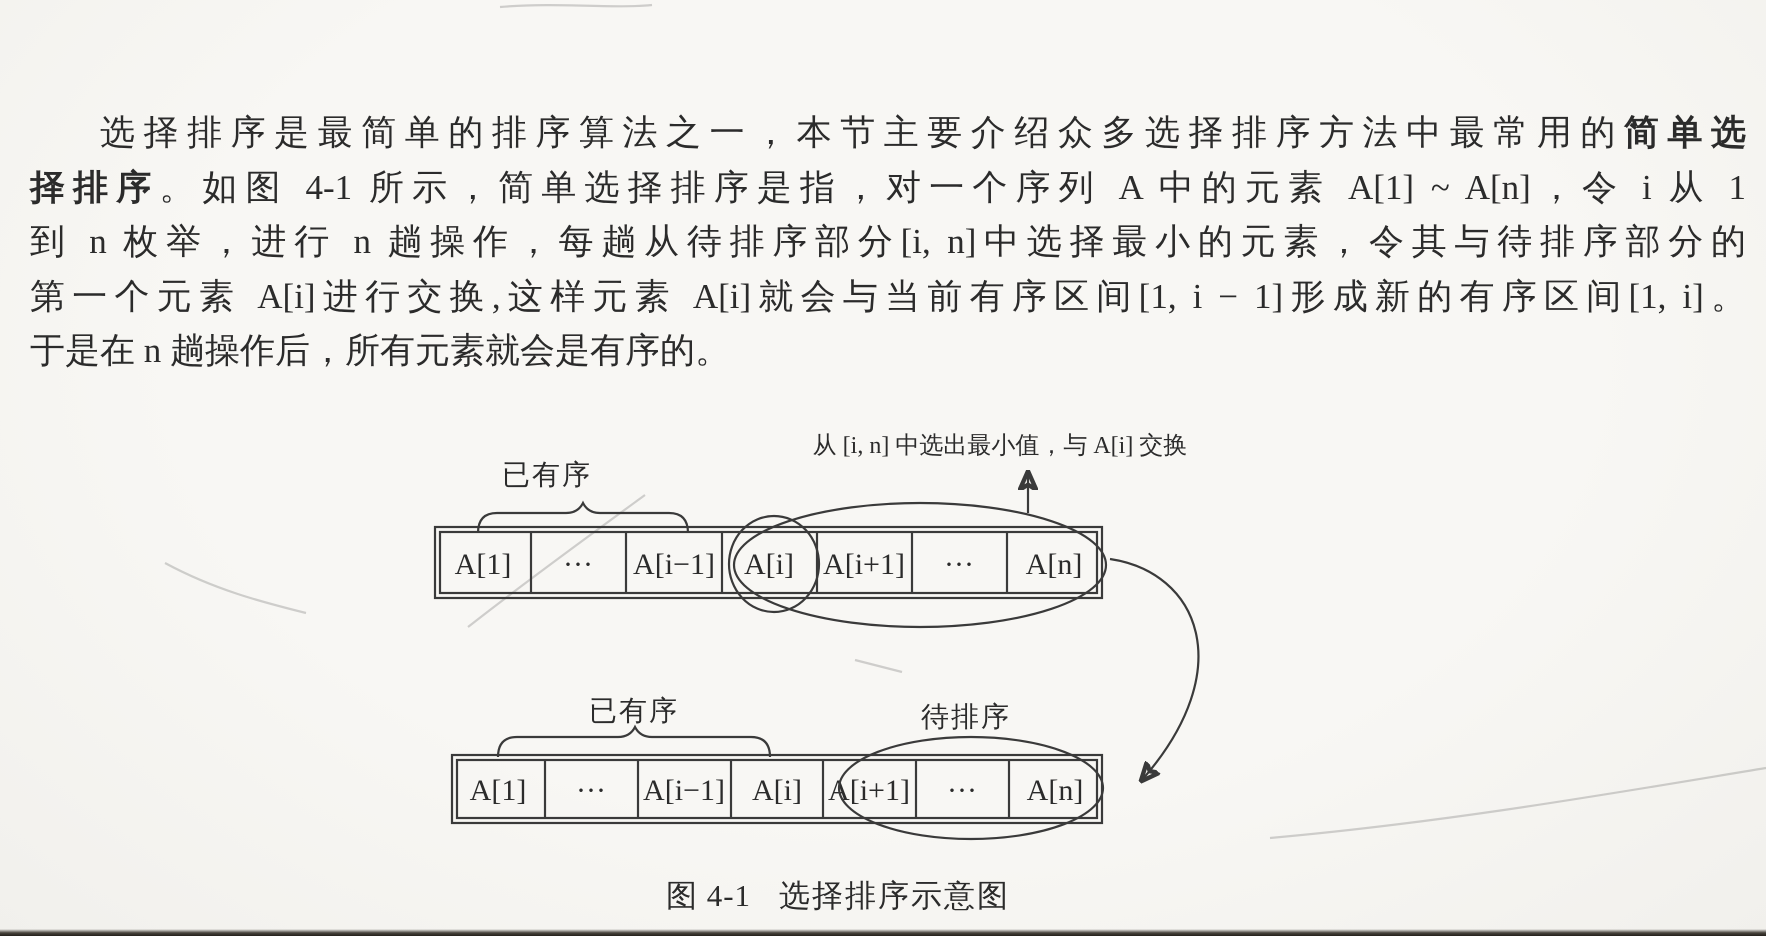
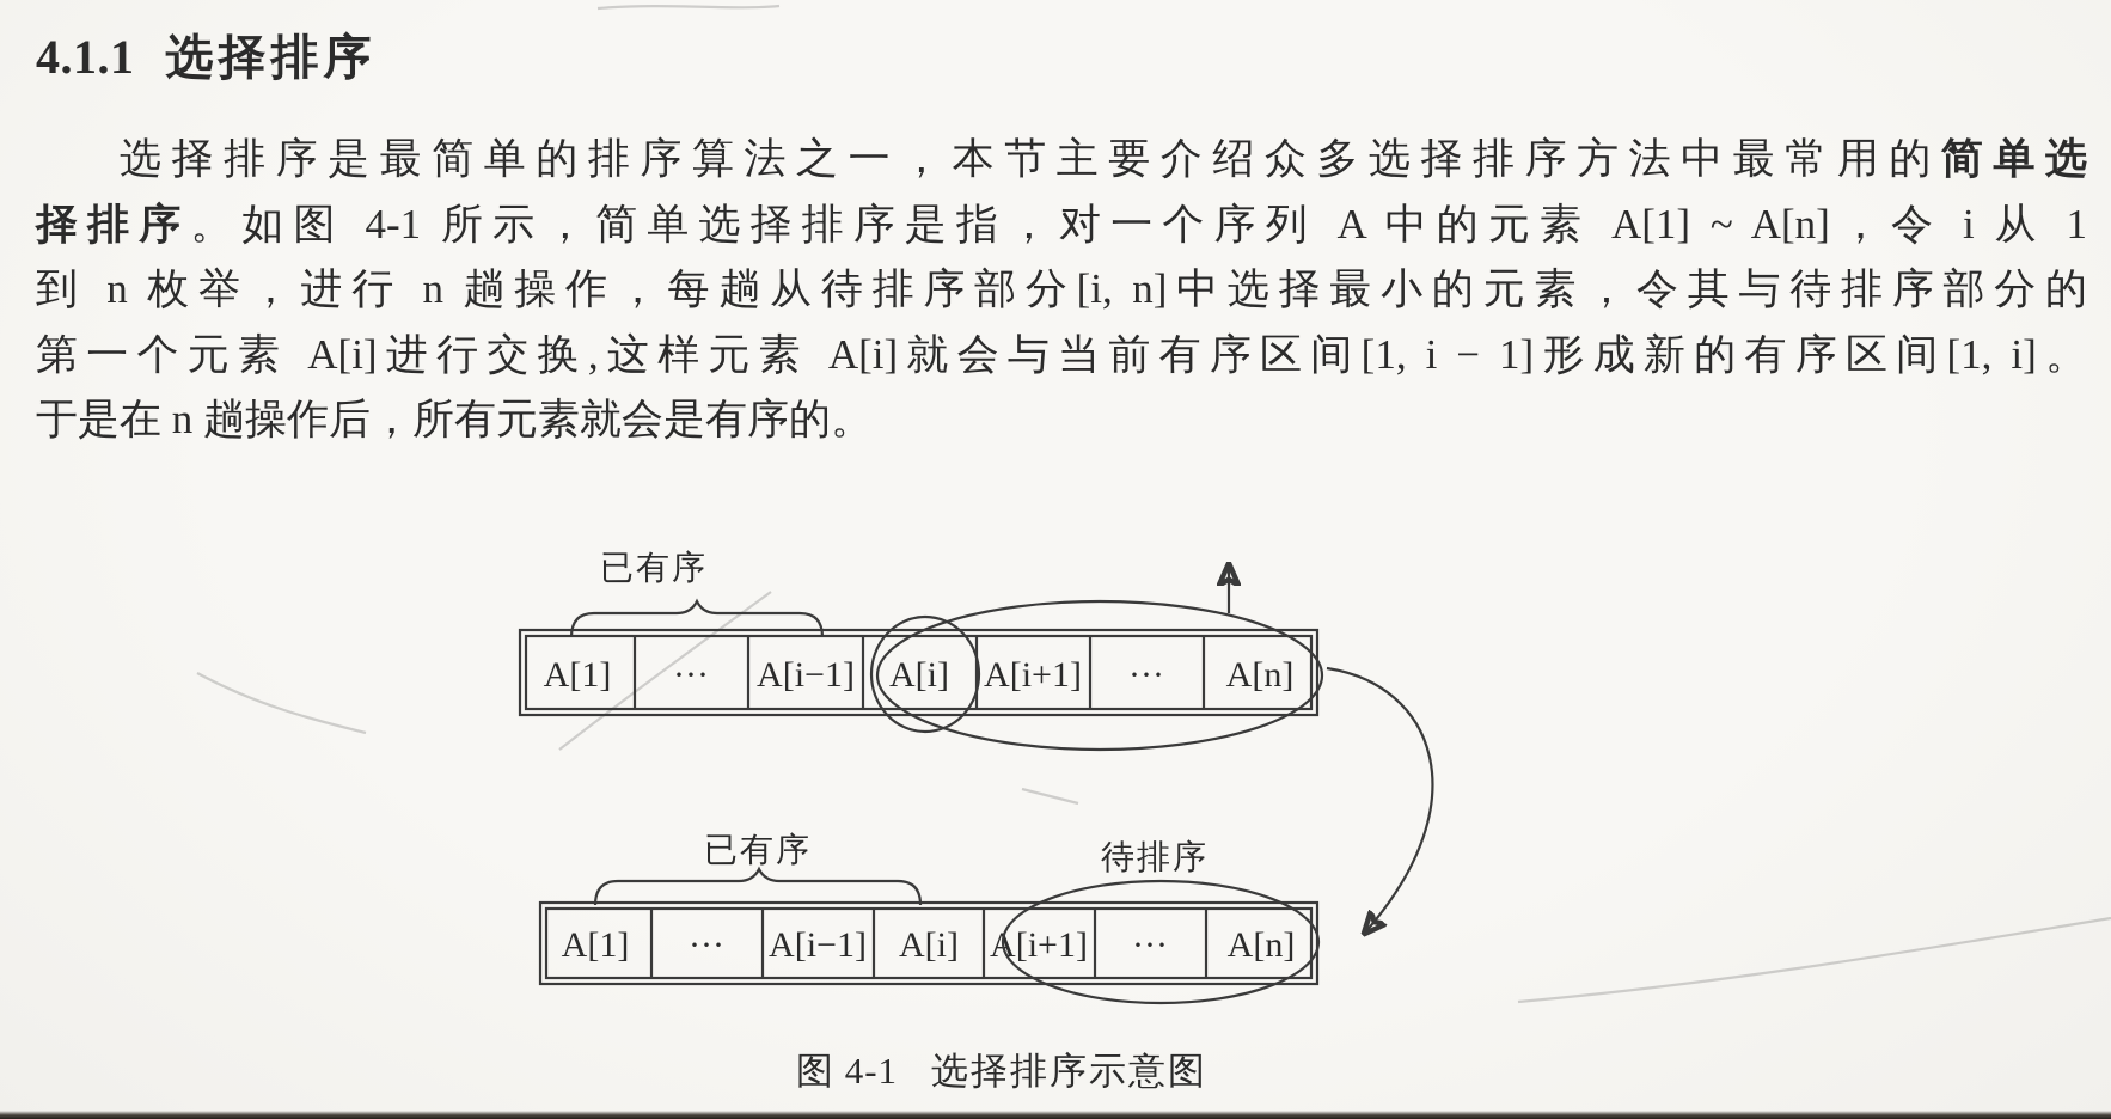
+ 4.1.1 选择排序
  选择排序是最简单的排序算法之一，本节主要介绍众多选择排序方法中最常用的简单选
  择排序。如图 4-1 所示，简单选择排序是指，对一个序列 A 中的元素 A[1] ~ A[n]，令 i 从 1
  到 n 枚举，进行 n 趟操作，每趟从待排序部分[i, n]中选择最小的元素，令其与待排序部分的
  第一个元素 A[i]进行交换,这样元素 A[i]就会与当前有序区间[1, i − 1]形成新的有序区间[1, i]。
  于是在 n 趟操作后，所有元素就会是有序的。
- 从 [i, n] 中选出最小值，与 A[i] 交换
  已有序
  A[1]
  ···
  A[i−1]
  A[i]
  A[i+1]
  ···
  A[n]
  已有序
  待排序
  A[1]
  ···
  A[i−1]
  A[i]
  [i+1]
  ···
  A[n]
  图 4-1 选择排序示意图
